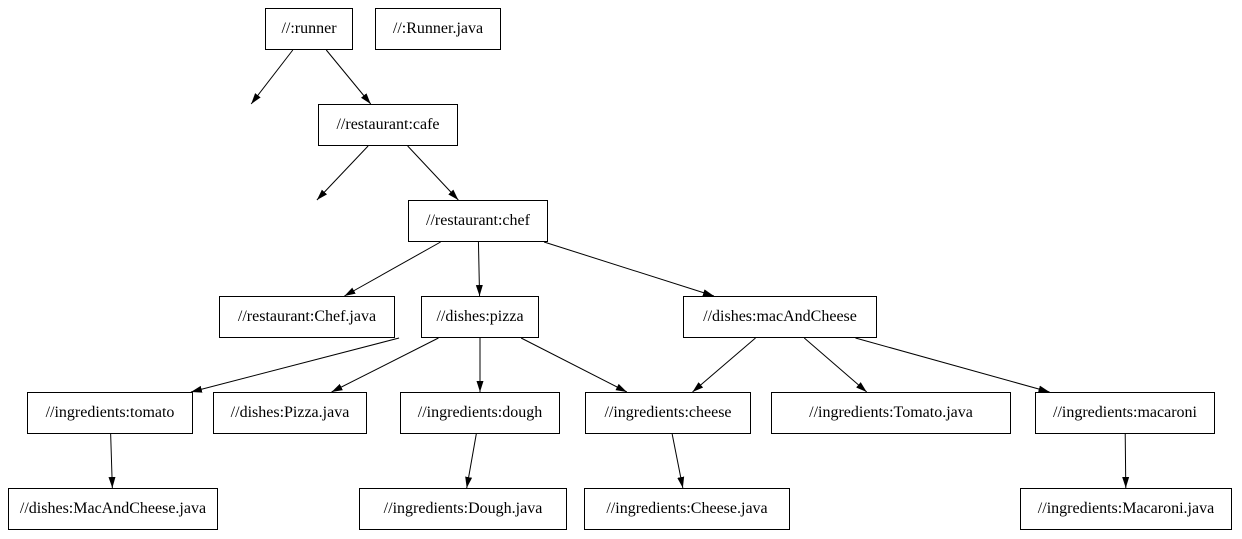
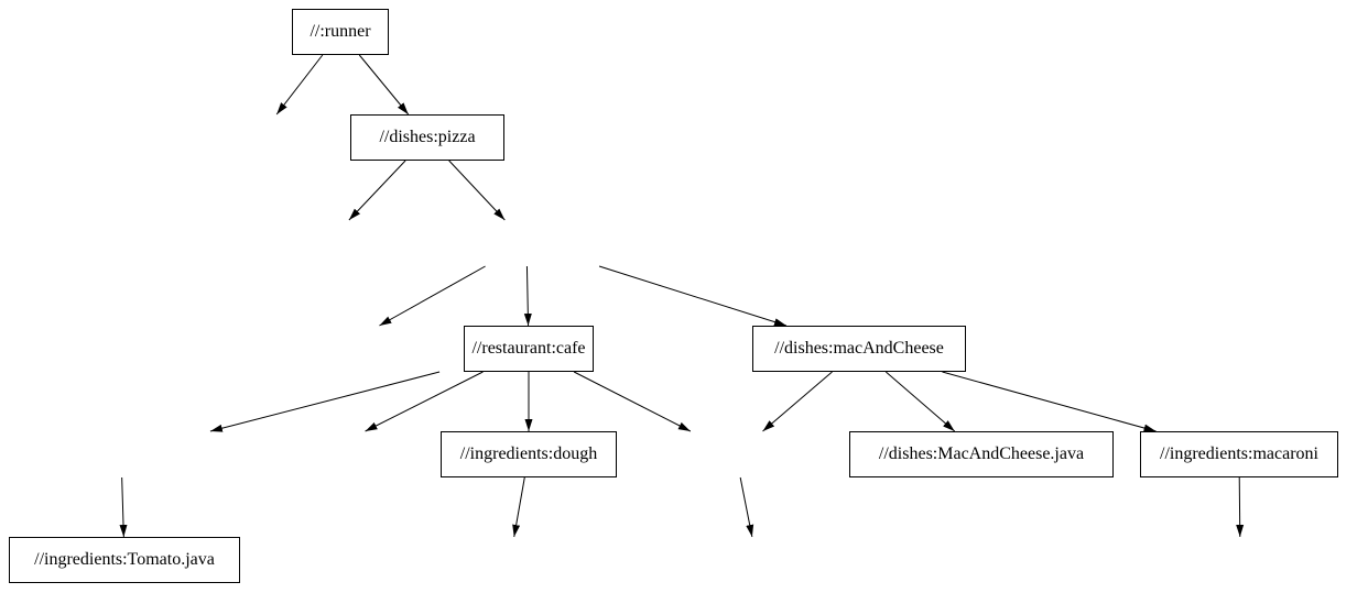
  //:runner
- //:Runner.java
- //restaurant:cafe
+ //dishes:pizza
- //restaurant:chef
- //restaurant:Chef.java
- //dishes:pizza
+ //restaurant:cafe
  //dishes:macAndCheese
- //ingredients:tomato
- //dishes:Pizza.java
  //ingredients:dough
- //ingredients:cheese
- //ingredients:Tomato.java
+ //dishes:MacAndCheese.java
  //ingredients:macaroni
- //dishes:MacAndCheese.java
+ //ingredients:Tomato.java
- //ingredients:Dough.java
- //ingredients:Cheese.java
- //ingredients:Macaroni.java
